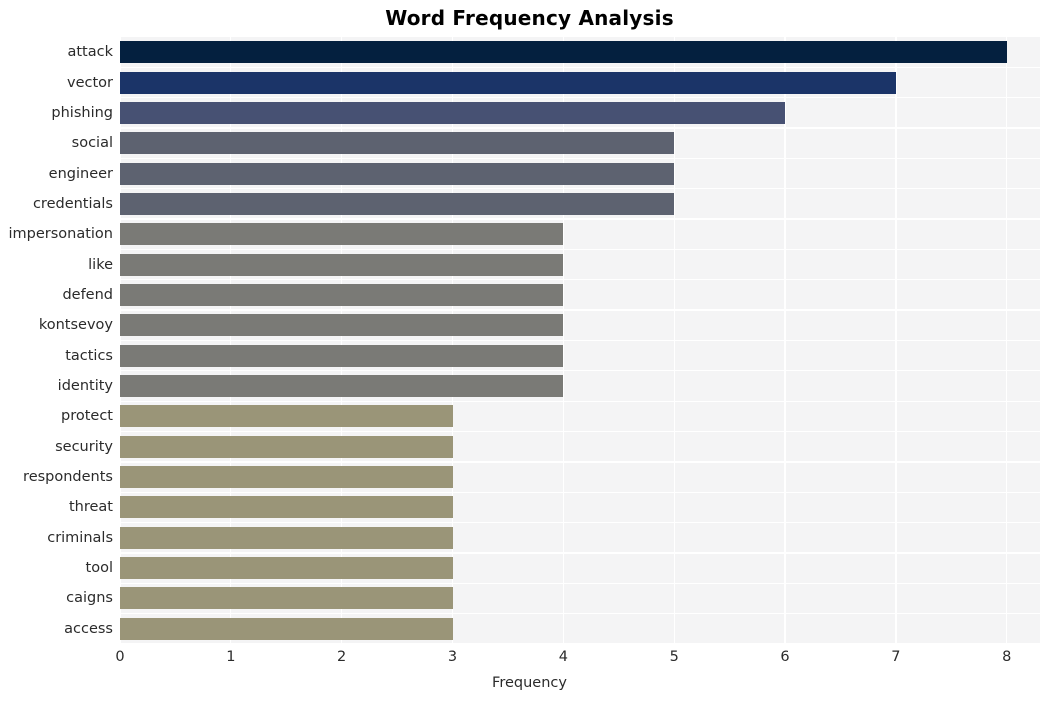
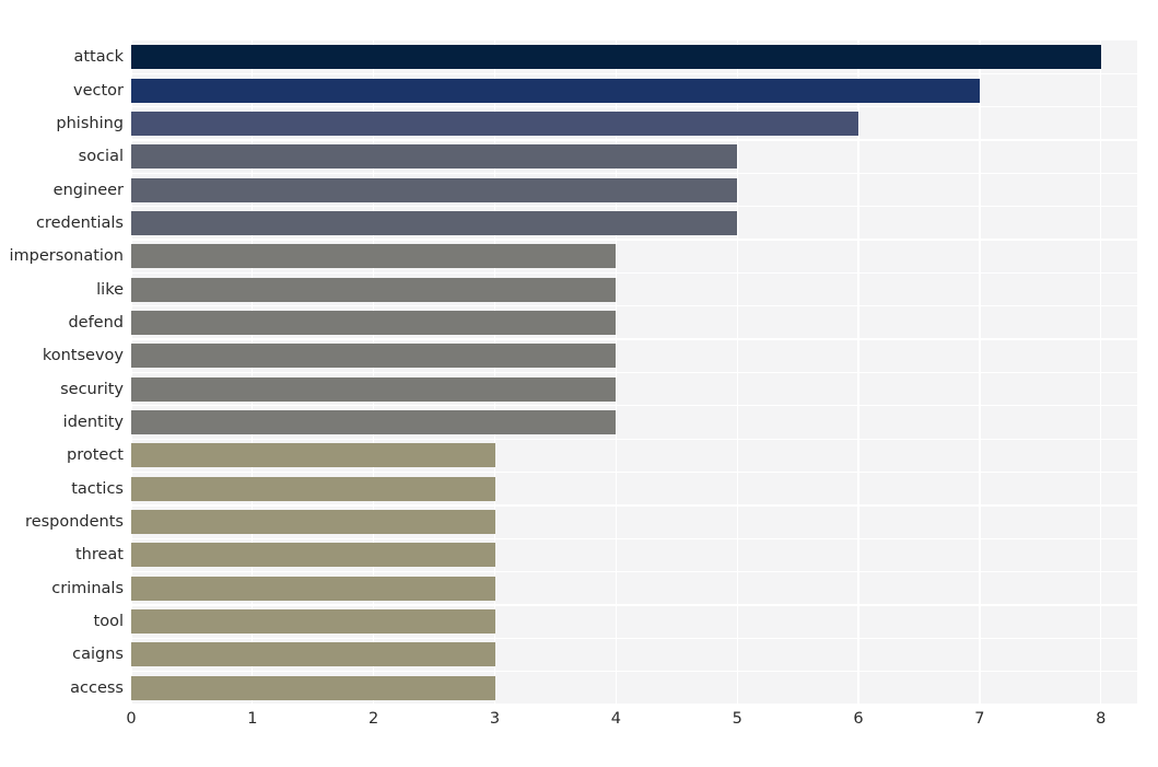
- Word Frequency Analysis
  attack
  vector
  phishing
  social
  engineer
  credentials
  impersonation
  like
  defend
  kontsevoy
- tactics
+ security
  identity
  protect
- security
+ tactics
  respondents
  threat
  criminals
  tool
  caigns
  access
  0
  1
  2
  3
  4
  5
  6
  7
  8
- Frequency
